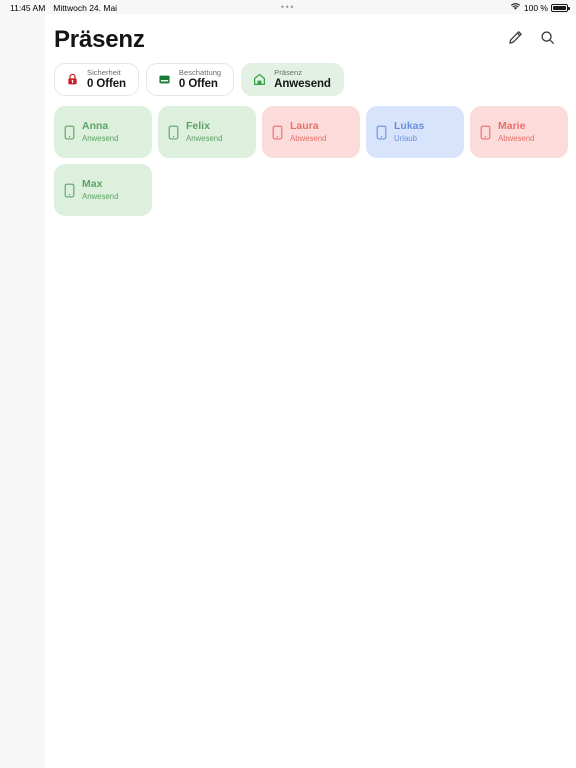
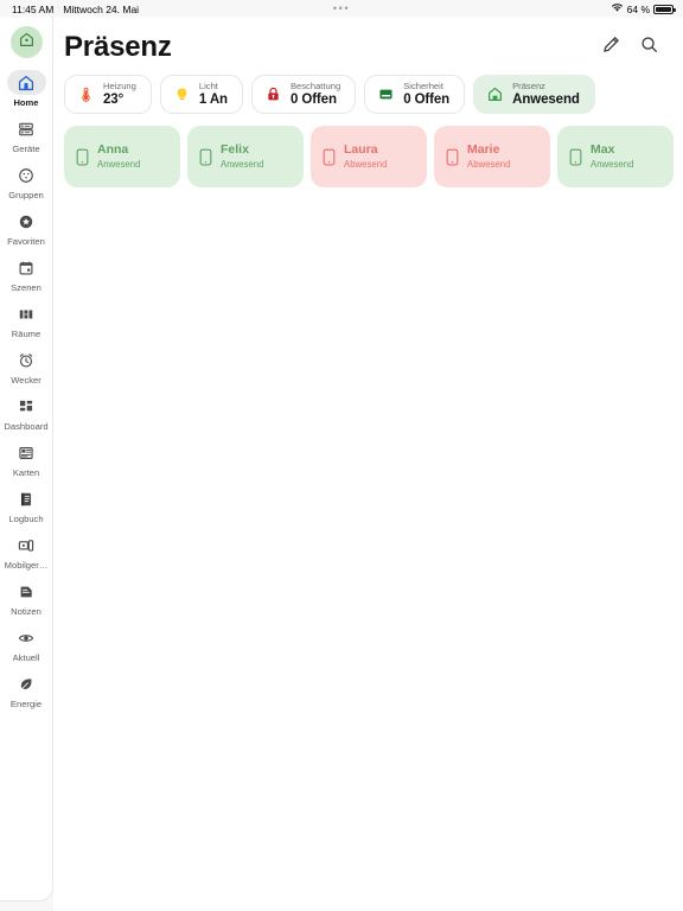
  11:45 AM
  Mittwoch 24. Mai
  •••
- 100 %
+ 64 %
+ Home
+ Geräte
+ Gruppen
+ Favoriten
+ Szenen
+ Räume
+ Wecker
+ Dashboard
+ Karten
+ Logbuch
+ Mobilger…
+ Notizen
+ Aktuell
+ Energie
  Präsenz
+ Heizung
+ 23°
+ Licht
+ 1 An
- Sicherheit
+ Beschattung
  0 Offen
- Beschattung
+ Sicherheit
  0 Offen
  Präsenz
  Anwesend
  Anna
  Anwesend
  Felix
  Anwesend
  Laura
  Abwesend
- Lukas
- Urlaub
  Marie
  Abwesend
  Max
  Anwesend
